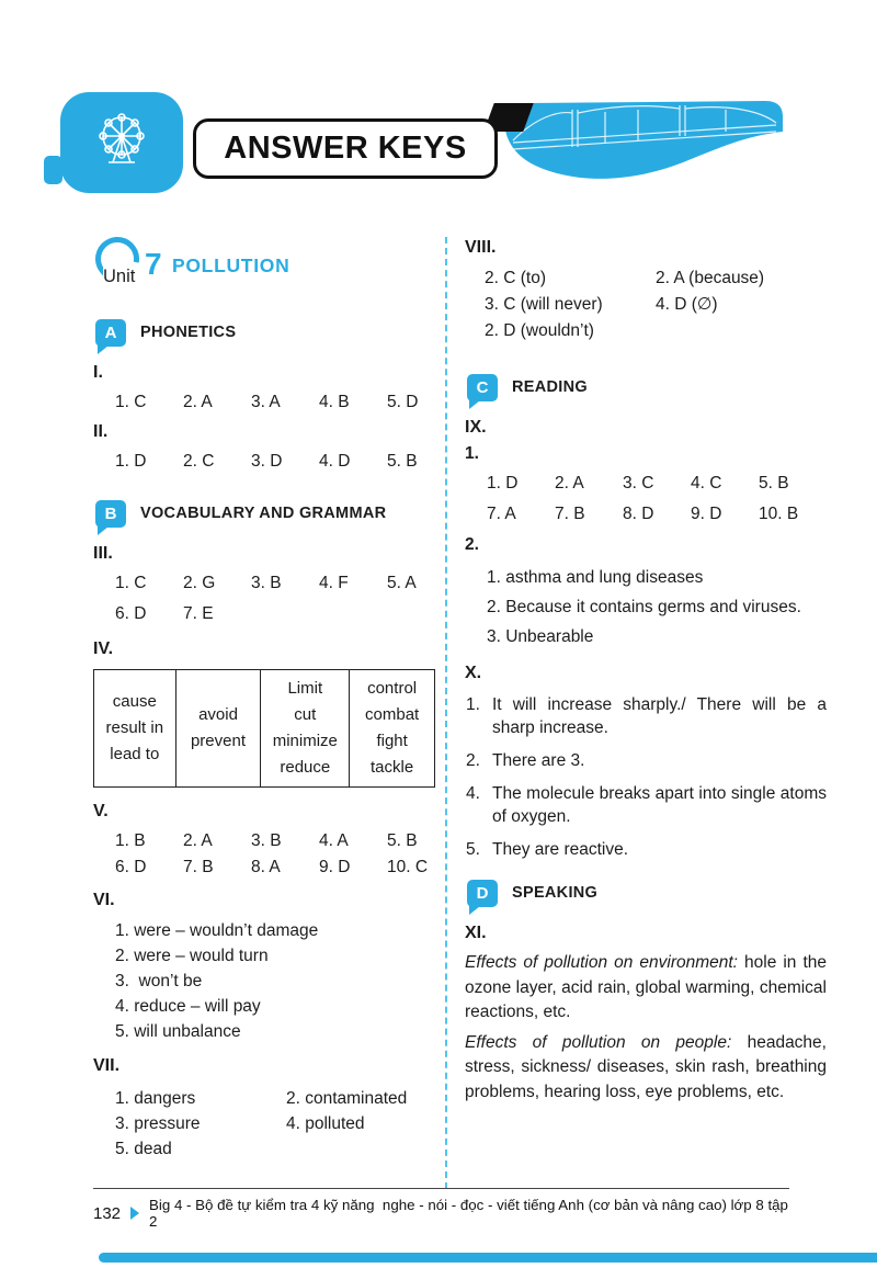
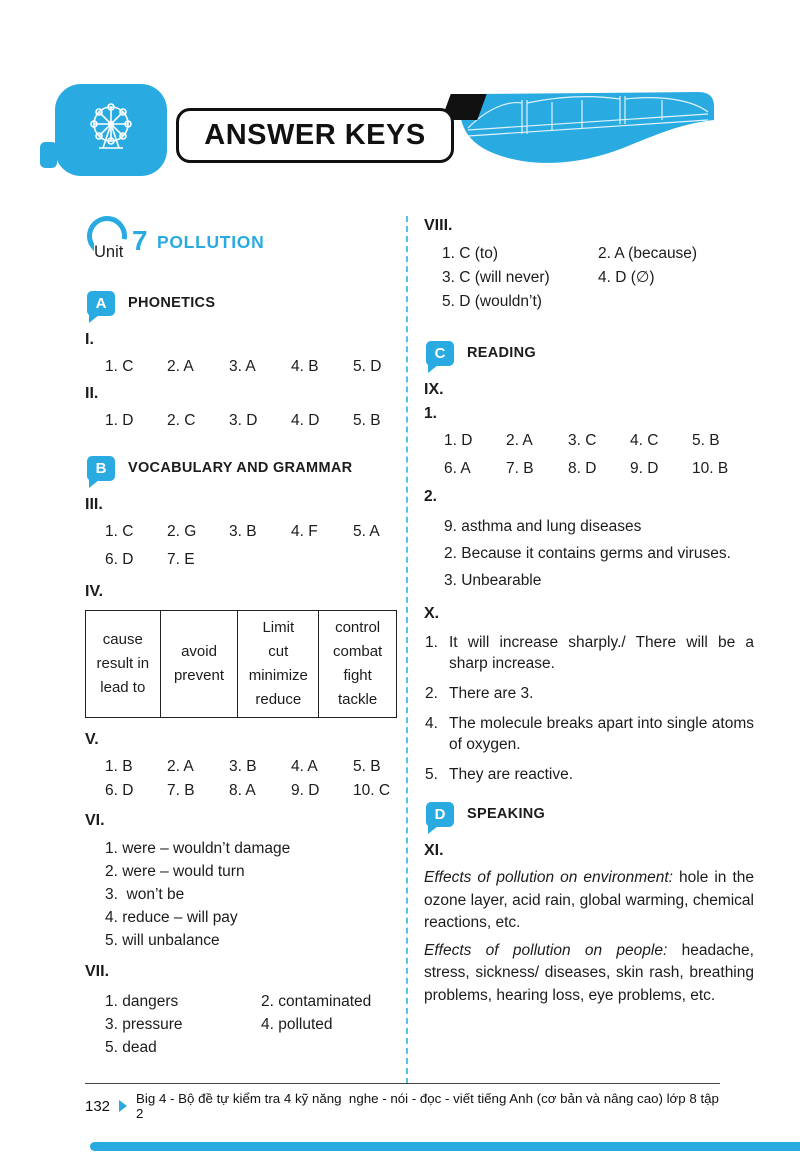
  ANSWER KEYS
  Unit
  7
  POLLUTION
  A
  PHONETICS
  I.
  1. C
  2. A
  3. A
  4. B
  5. D
  II.
  1. D
  2. C
  3. D
  4. D
  5. B
  B
  VOCABULARY AND GRAMMAR
  III.
  1. C
  2. G
  3. B
  4. F
  5. A
  6. D
  7. E
  IV.
  cause result in lead to	avoid prevent	Limit cut minimize reduce	control combat fight tackle
  V.
  1. B
  2. A
  3. B
  4. A
  5. B
  6. D
  7. B
  8. A
  9. D
  10. C
  VI.
  1. were – wouldn’t damage
  2. were – would turn
  3. won’t be
  4. reduce – will pay
  5. will unbalance
  VII.
  1. dangers
  2. contaminated
  3. pressure
  4. polluted
  5. dead
  VIII.
- 2. C (to)
+ 1. C (to)
  2. A (because)
  3. C (will never)
  4. D (∅)
- 2. D (wouldn’t)
+ 5. D (wouldn’t)
  C
  READING
  IX.
  1.
  1. D
  2. A
  3. C
  4. C
  5. B
- 7. A
+ 6. A
  7. B
  8. D
  9. D
  10. B
  2.
- 1. asthma and lung diseases
+ 9. asthma and lung diseases
  2. Because it contains germs and viruses.
  3. Unbearable
  X.
  1.
  It will increase sharply./ There will be a sharp increase.
  2.
  There are 3.
  4.
  The molecule breaks apart into single atoms of oxygen.
  5.
  They are reactive.
  D
  SPEAKING
  XI.
  Effects of pollution on environment: hole in the ozone layer, acid rain, global warming, chemical reactions, etc.
  Effects of pollution on people: headache, stress, sickness/ diseases, skin rash, breathing problems, hearing loss, eye problems, etc.
  132
  Big 4 - Bộ đề tự kiểm tra 4 kỹ năng nghe - nói - đọc - viết tiếng Anh (cơ bản và nâng cao) lớp 8 tập 2
